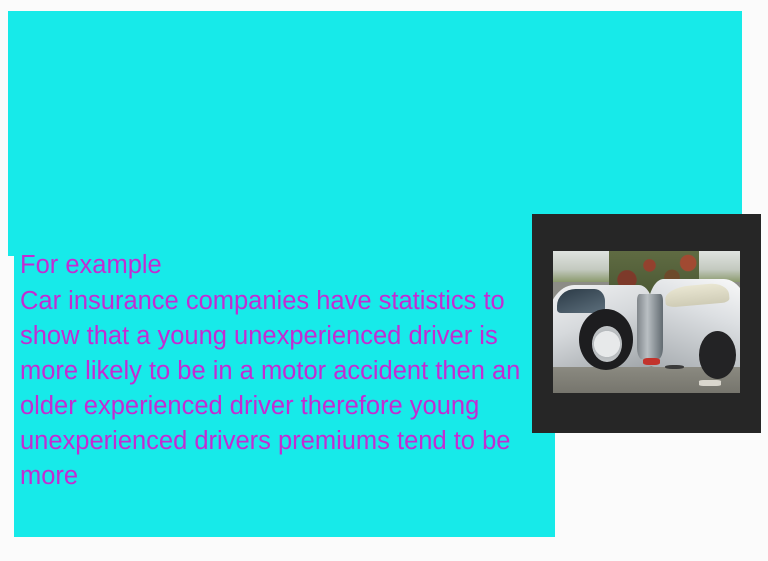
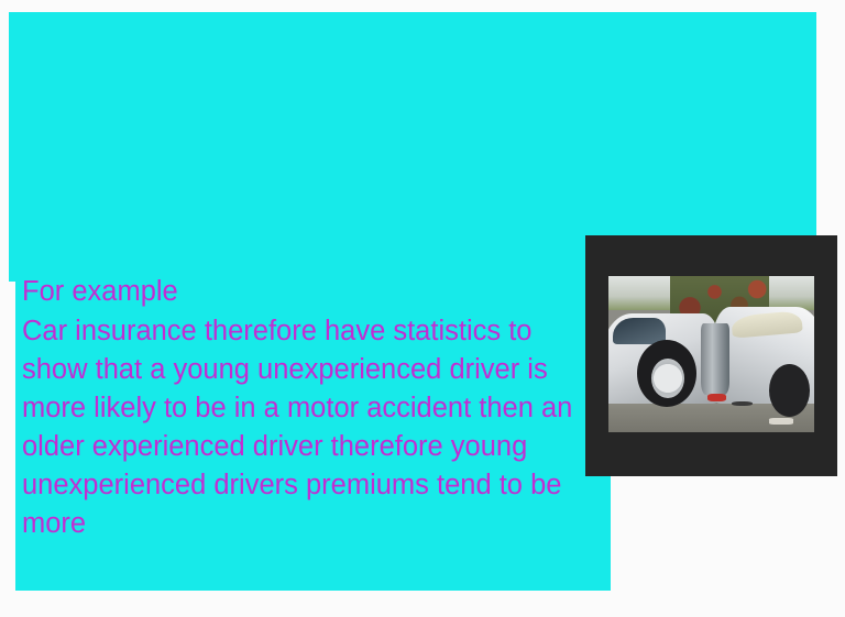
  For example
- Car insurance companies have statistics to show that a young unexperienced driver is more likely to be in a motor accident then an older experienced driver therefore young unexperienced drivers premiums tend to be more
+ Car insurance therefore have statistics to show that a young unexperienced driver is more likely to be in a motor accident then an older experienced driver therefore young unexperienced drivers premiums tend to be more
